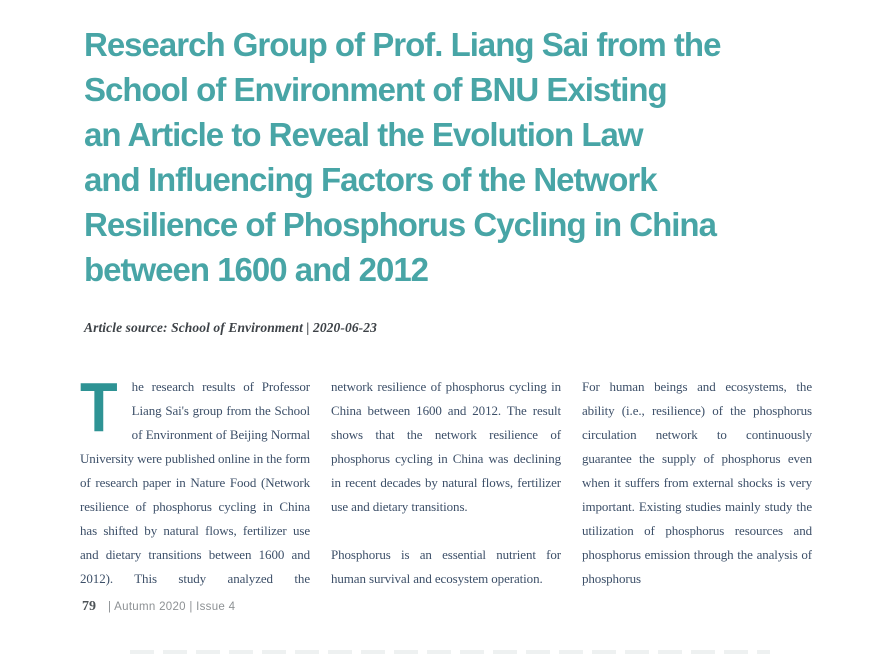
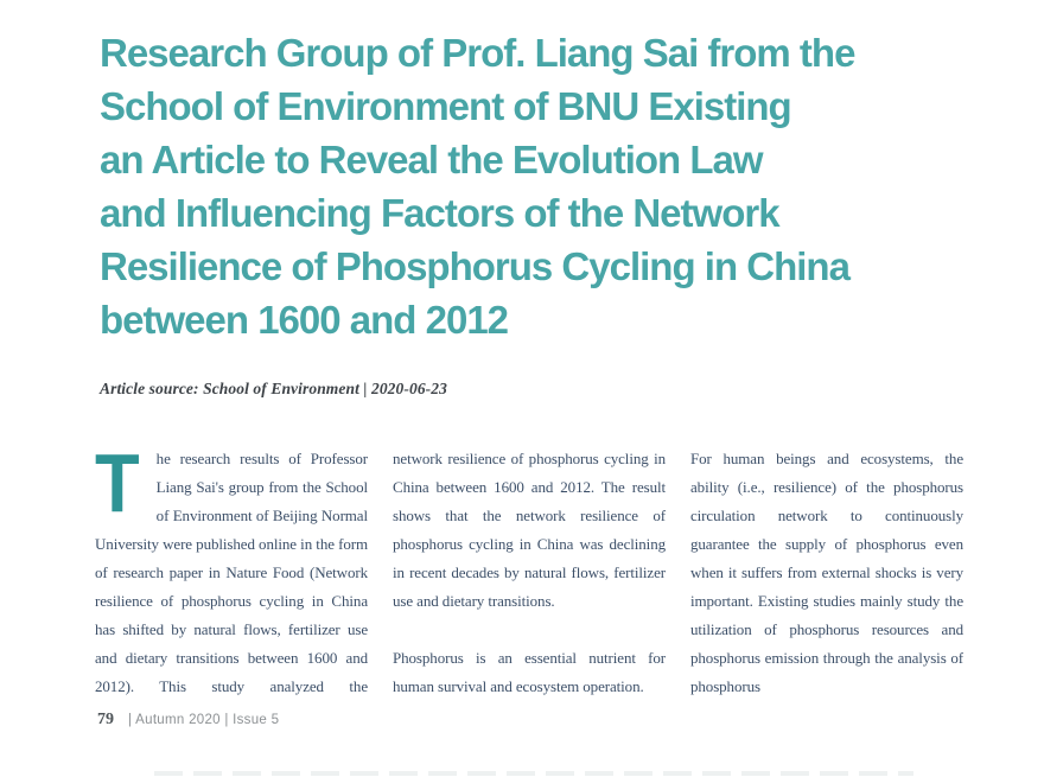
  Research Group of Prof. Liang Sai from the
  School of Environment of BNU Existing
  an Article to Reveal the Evolution Law
  and Influencing Factors of the Network
  Resilience of Phosphorus Cycling in China
  between 1600 and 2012
  Article source: School of Environment | 2020-06-23
  T
  he research results of Professor Liang Sai's group from the School of Environment of Beijing Normal University were published online in the form of research paper in Nature Food (Network resilience of phosphorus cycling in China has shifted by natural flows, fertilizer use and dietary transitions between 1600 and 2012). This study analyzed the
  network resilience of phosphorus cycling in China between 1600 and 2012. The result shows that the network resilience of phosphorus cycling in China was declining in recent decades by natural flows, fertilizer use and dietary transitions.
  Phosphorus is an essential nutrient for human survival and ecosystem operation.
  For human beings and ecosystems, the ability (i.e., resilience) of the phosphorus circulation network to continuously guarantee the supply of phosphorus even when it suffers from external shocks is very important. Existing studies mainly study the utilization of phosphorus resources and phosphorus emission through the analysis of phosphorus
  79
- | Autumn 2020 | Issue 4
+ | Autumn 2020 | Issue 5
